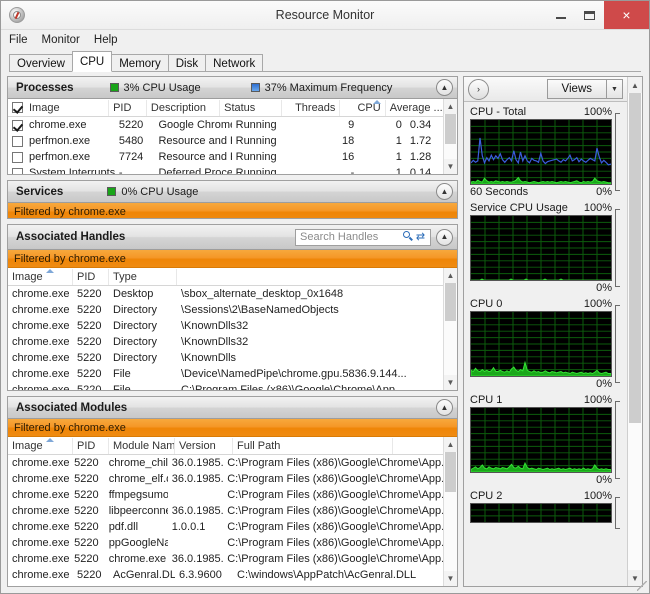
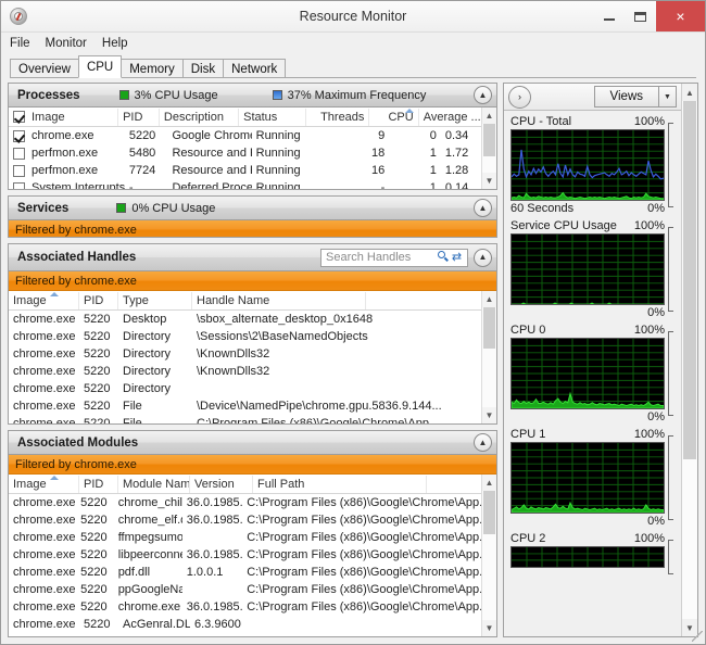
  Resource Monitor
  ×
  File
  Monitor
  Help
  Overview
  CPU
  Memory
  Disk
  Network
  Processes
  3% CPU Usage
  37% Maximum Frequency
  ▲
  Image
  PID
  Description
  Status
  Threads
  CPU
  Average ...
  chrome.exe
  5220
  Google Chrom
  Running
  9
  0
  0.34
  perfmon.exe
  5480
  Resource and
  Running
  18
  1
  1.72
  perfmon.exe
  7724
  Resource and
  Running
  16
  1
  1.28
  System Interrupts
  -
  Deferred Proce
  Running
  -
  1
  0.14
  ▲
  ▼
  Services
  0% CPU Usage
  ▲
  Filtered by chrome.exe
  Associated Handles
  Search Handles
  ⇄
  ▲
  Filtered by chrome.exe
  Image
  PID
  Type
+ Handle Name
  chrome.exe
  5220
  Desktop
  \sbox_alternate_desktop_0x1648
  chrome.exe
  5220
  Directory
  \Sessions\2\BaseNamedObjects
  chrome.exe
  5220
  Directory
  \KnownDlls32
  chrome.exe
  5220
  Directory
  \KnownDlls32
  chrome.exe
  5220
  Directory
- \KnownDlls
  chrome.exe
  5220
  File
  \Device\NamedPipe\chrome.gpu.5836.9.144...
  ▲
  ▼
  Associated Modules
  ▲
  Filtered by chrome.exe
  Image
  PID
  Module Nam
  Version
  Full Path
  chrome.exe
  5220
  chrome_chil
  36.0.1985.
  C:\Program Files (x86)\Google\Chrome\App
  chrome.exe
  5220
  chrome_elf.
  36.0.1985.
  C:\Program Files (x86)\Google\Chrome\App
  chrome.exe
  5220
  ffmpegsumo
  C:\Program Files (x86)\Google\Chrome\App
  chrome.exe
  5220
  libpeerconn
  36.0.1985.
  C:\Program Files (x86)\Google\Chrome\App
  chrome.exe
  5220
  pdf.dll
  1.0.0.1
  C:\Program Files (x86)\Google\Chrome\App
  chrome.exe
  5220
  ppGoogleNa
  C:\Program Files (x86)\Google\Chrome\App
  chrome.exe
  5220
  chrome.exe
  36.0.1985.
  C:\Program Files (x86)\Google\Chrome\App
  chrome.exe
  5220
  AcGenral.DL
  6.3.9600
- C:\windows\AppPatch\AcGenral.DLL
  ▲
  ▼
  ›
  Views
  CPU - Total
  100%
  60 Seconds
  0%
  Service CPU Usage
  100%
  0%
  CPU 0
  100%
  0%
  CPU 1
  100%
  0%
  CPU 2
  100%
  ▲
  ▼
